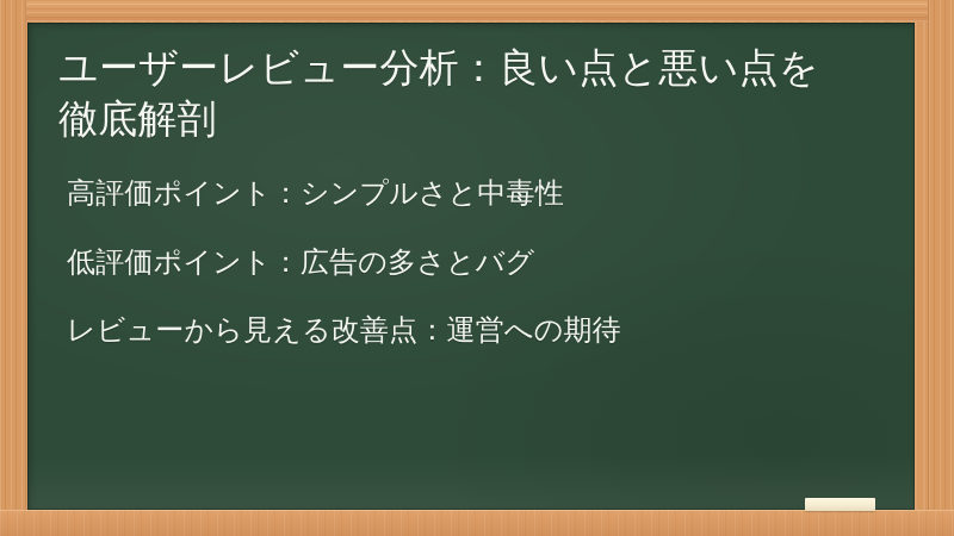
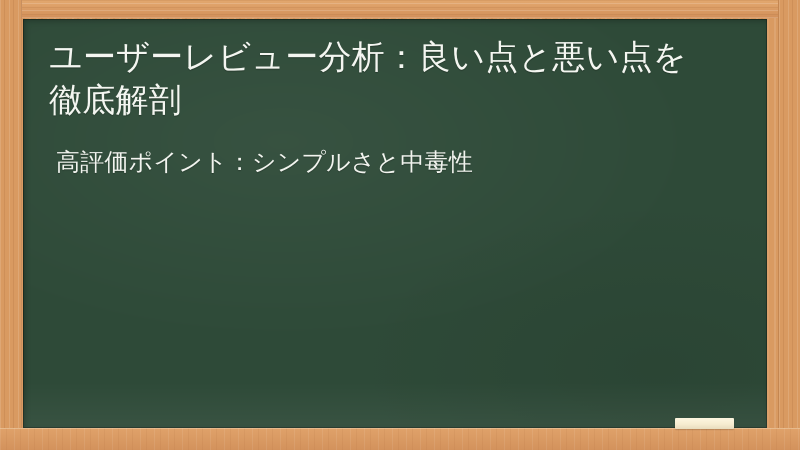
  ユーザーレビュー分析：良い点と悪い点を徹底解剖
  高評価ポイント：シンプルさと中毒性
- 低評価ポイント：広告の多さとバグ
- レビューから見える改善点：運営への期待
